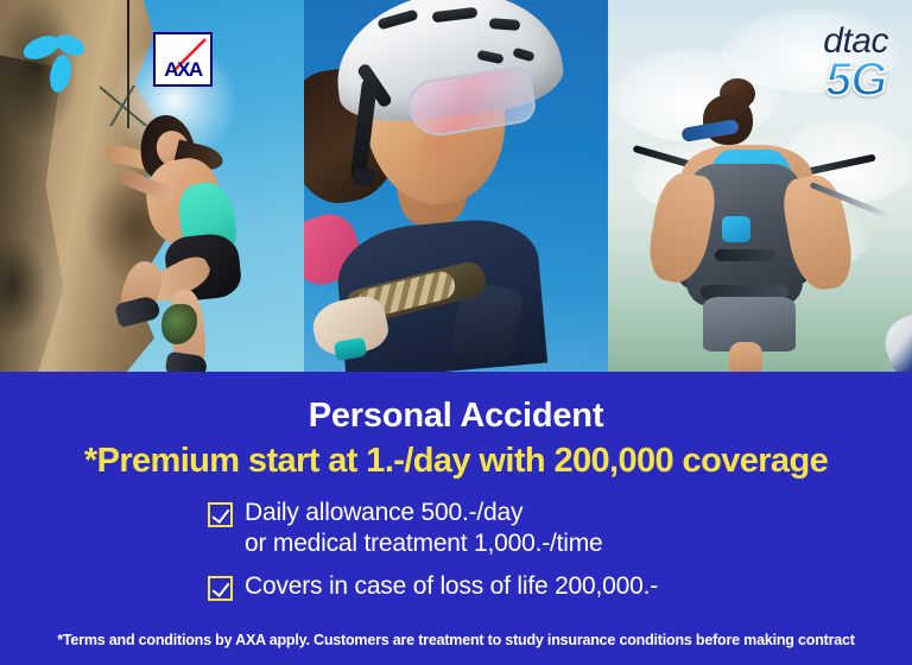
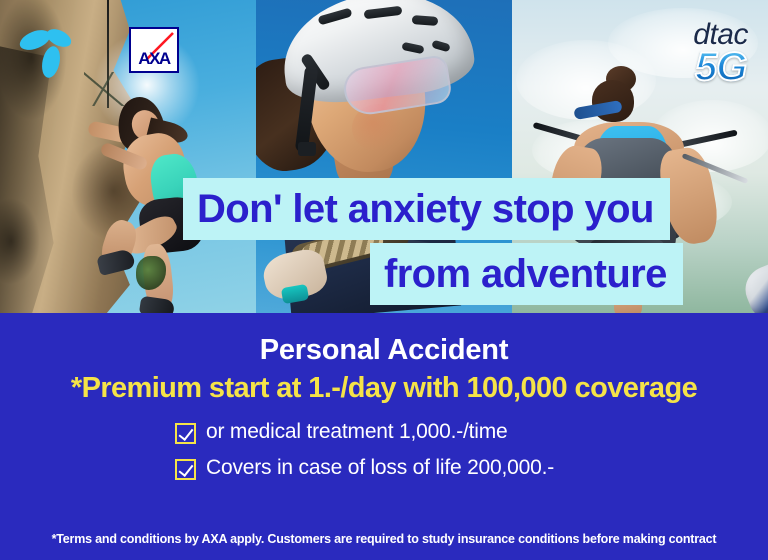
  AXA
  dtac
  5G
+ Don' let anxiety stop you
+ from adventure
  Personal Accident
- *Premium start at 1.-/day with 200,000 coverage
+ *Premium start at 1.-/day with 100,000 coverage
- Daily allowance 500.-/day
  or medical treatment 1,000.-/time
  Covers in case of loss of life 200,000.-
- *Terms and conditions by AXA apply. Customers are treatment to study insurance conditions before making contract
+ *Terms and conditions by AXA apply. Customers are required to study insurance conditions before making contract
